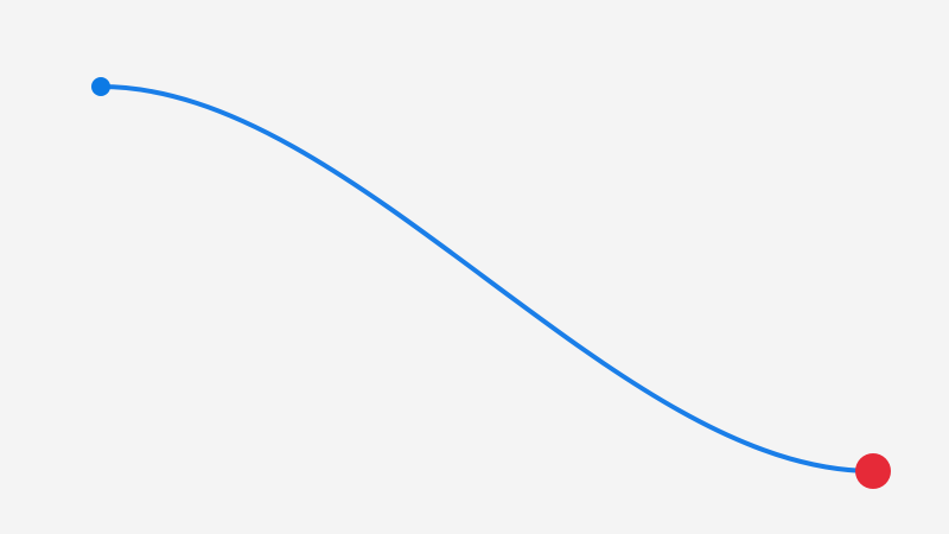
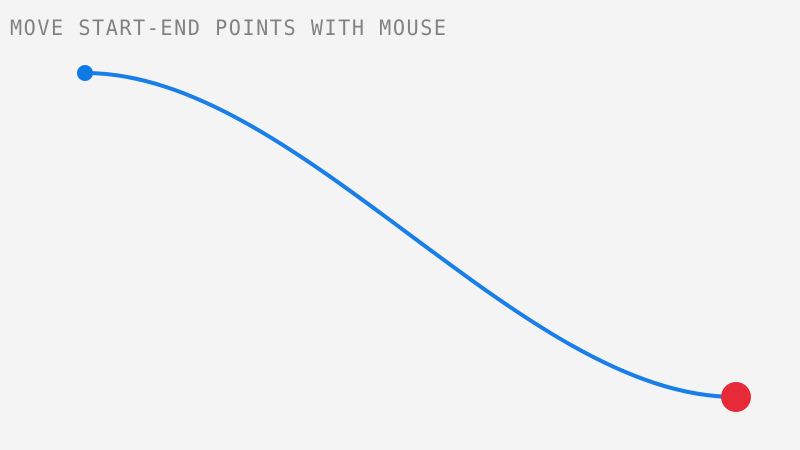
+ MOVE START-END POINTS WITH MOUSE
